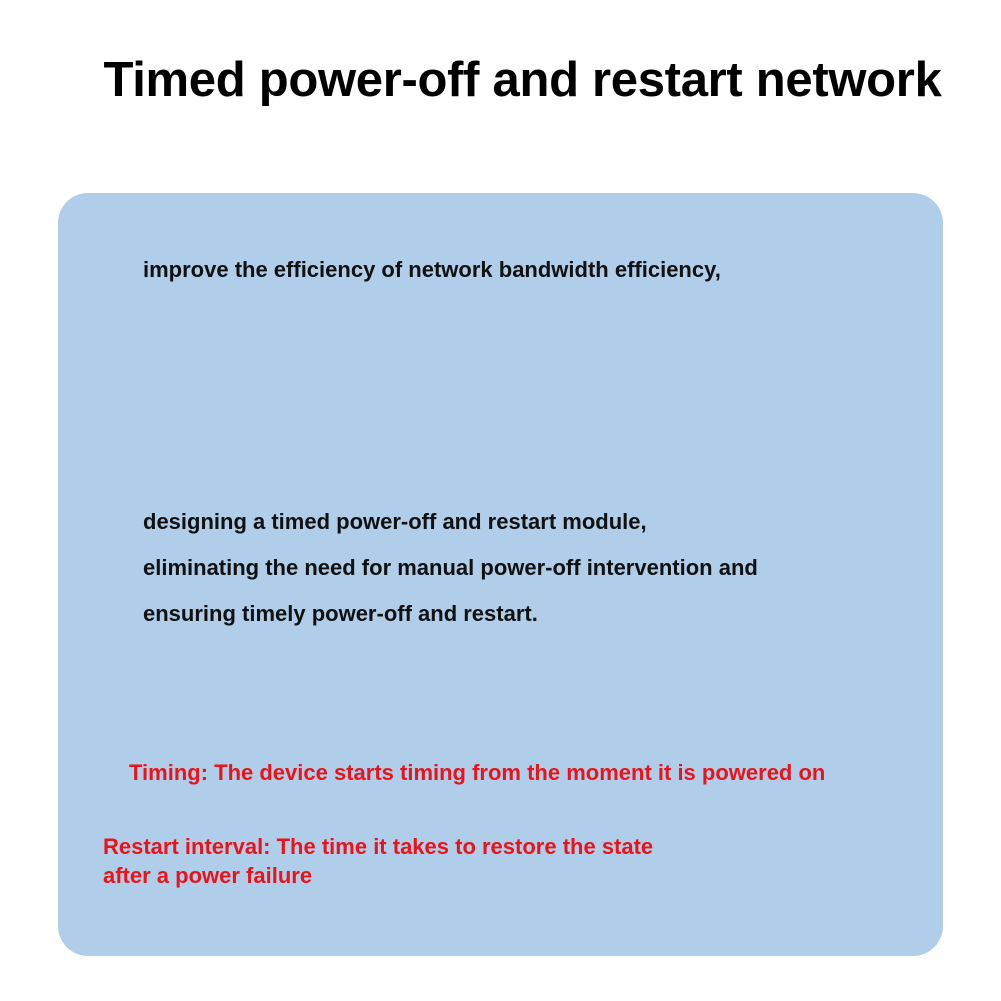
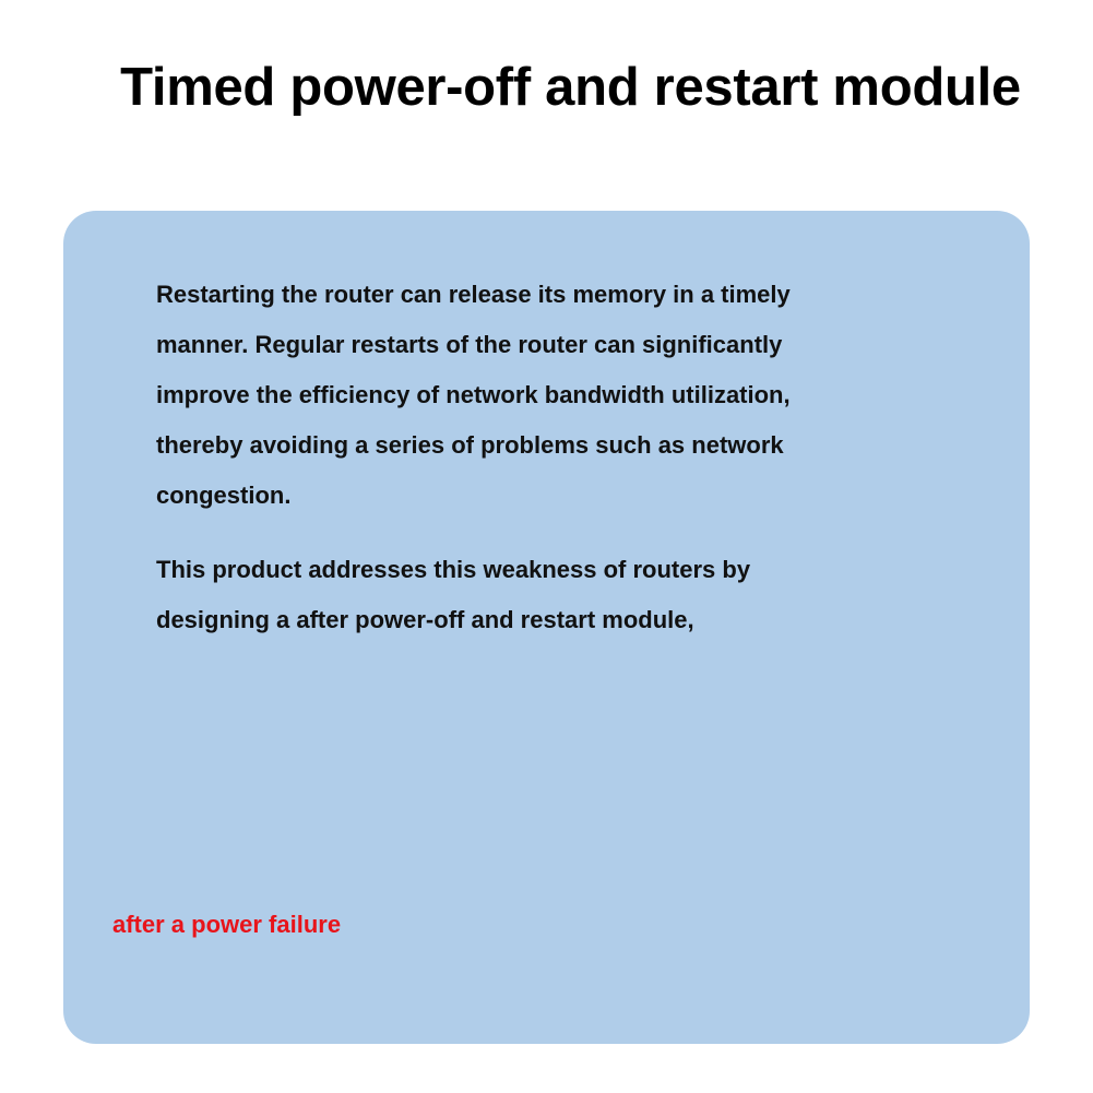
- Timed power-off and restart network
+ Timed power-off and restart module
+ Restarting the router can release its memory in a timely
+ manner. Regular restarts of the router can significantly
- improve the efficiency of network bandwidth efficiency,
+ improve the efficiency of network bandwidth utilization,
+ thereby avoiding a series of problems such as network
+ congestion.
+ This product addresses this weakness of routers by
- designing a timed power-off and restart module,
+ designing a after power-off and restart module,
- eliminating the need for manual power-off intervention and
- ensuring timely power-off and restart.
- Timing: The device starts timing from the moment it is powered on
- Restart interval: The time it takes to restore the state
  after a power failure
